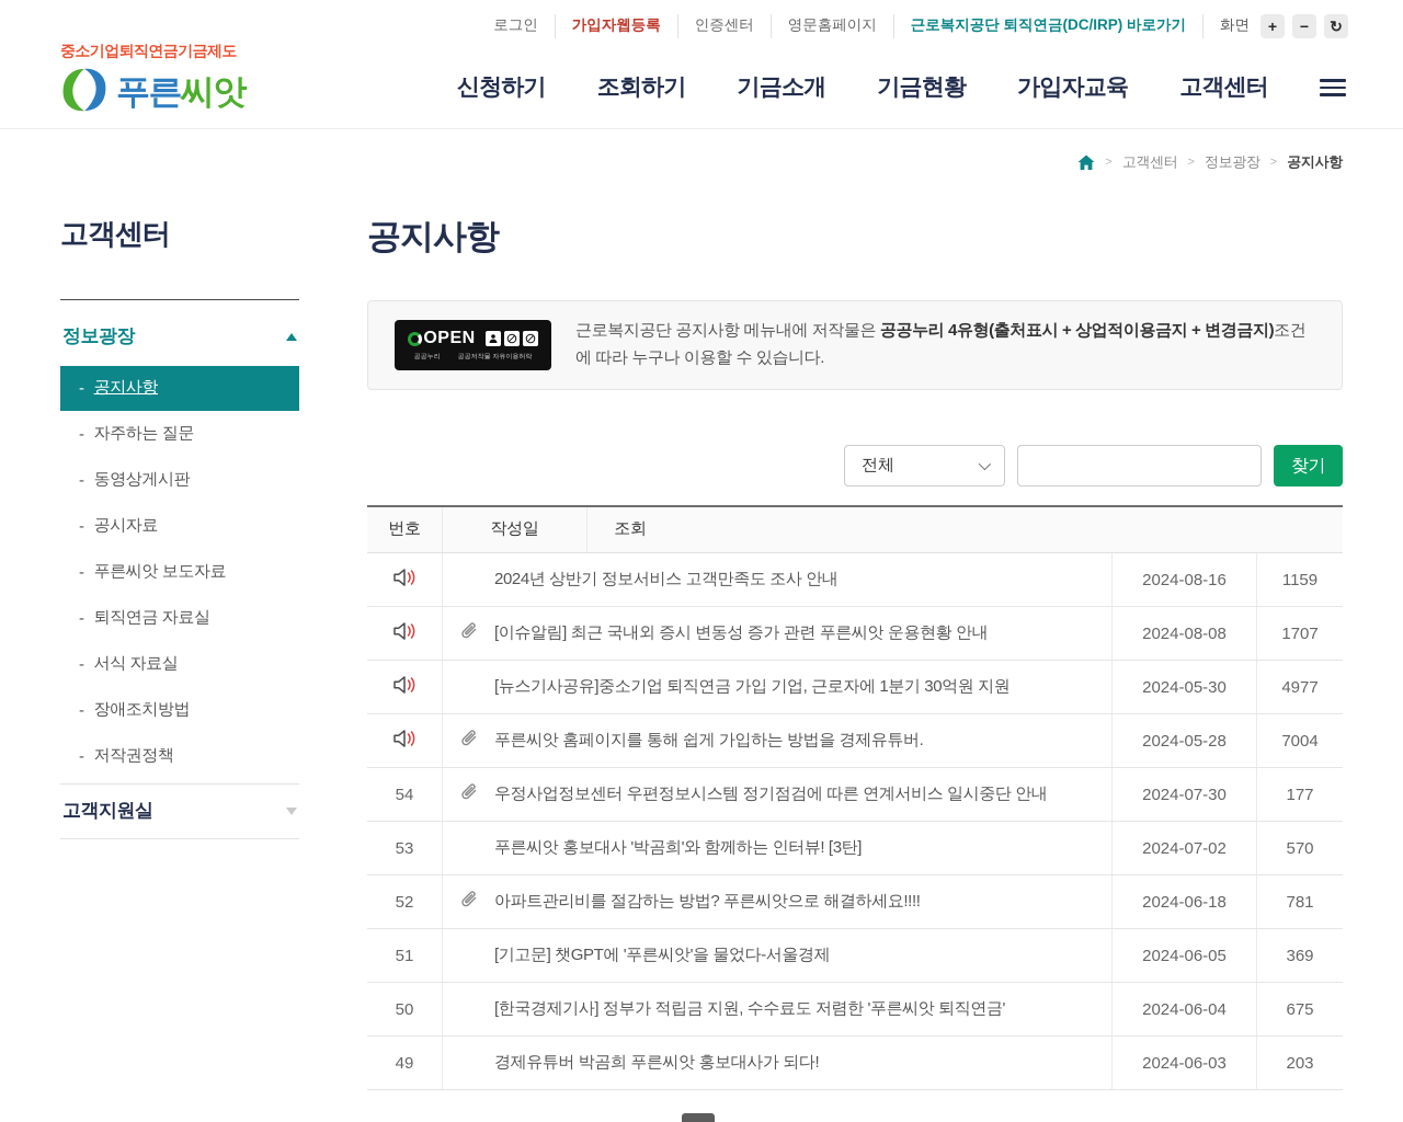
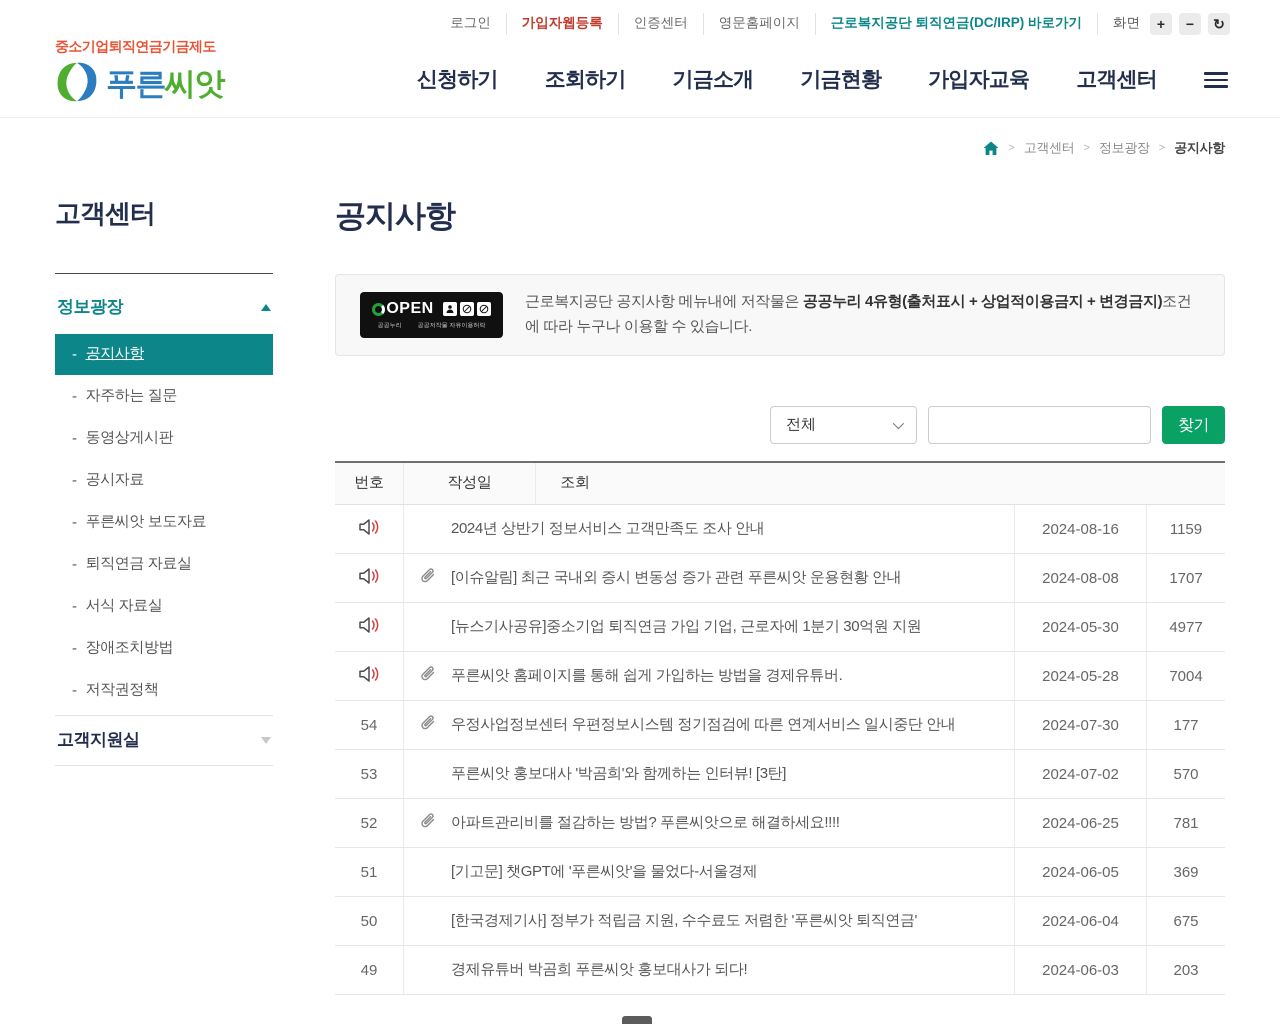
  로그인
  가입자웹등록
  인증센터
  영문홈페이지
  근로복지공단 퇴직연금(DC/IRP) 바로가기
  화면
  +
  −
  ↻
  중소기업퇴직연금기금제도
  푸른씨앗
  신청하기
  조회하기
  기금소개
  기금현황
  가입자교육
  고객센터
  >
  고객센터
  >
  정보광장
  >
  공지사항
  고객센터
  정보광장
  -
  공지사항
  -
  자주하는 질문
  -
  동영상게시판
  -
  공시자료
  -
  푸른씨앗 보도자료
  -
  퇴직연금 자료실
  -
  서식 자료실
  -
  장애조치방법
  -
  저작권정책
  고객지원실
  공지사항
  OPEN
  근로복지공단 공지사항 메뉴내에 저작물은 공공누리 4유형(출처표시 + 상업적이용금지 + 변경금지)조건에 따라 누구나 이용할 수 있습니다.
  전체
  찾기
  번호
  작성일
  조회
  2024년 상반기 정보서비스 고객만족도 조사 안내
  2024-08-16
  1159
  [이슈알림] 최근 국내외 증시 변동성 증가 관련 푸른씨앗 운용현황 안내
  2024-08-08
  1707
  [뉴스기사공유]중소기업 퇴직연금 가입 기업, 근로자에 1분기 30억원 지원
  2024-05-30
  4977
  푸른씨앗 홈페이지를 통해 쉽게 가입하는 방법을 경제유튜버.
  2024-05-28
  7004
  54
  우정사업정보센터 우편정보시스템 정기점검에 따른 연계서비스 일시중단 안내
  2024-07-30
  177
  53
  푸른씨앗 홍보대사 '박곰희'와 함께하는 인터뷰! [3탄]
  2024-07-02
  570
  52
  아파트관리비를 절감하는 방법? 푸른씨앗으로 해결하세요!!!!
- 2024-06-18
+ 2024-06-25
  781
  51
  [기고문] 챗GPT에 '푸른씨앗'을 물었다-서울경제
  2024-06-05
  369
  50
  [한국경제기사] 정부가 적립금 지원, 수수료도 저렴한 '푸른씨앗 퇴직연금'
  2024-06-04
  675
  49
  경제유튜버 박곰희 푸른씨앗 홍보대사가 되다!
  2024-06-03
  203
